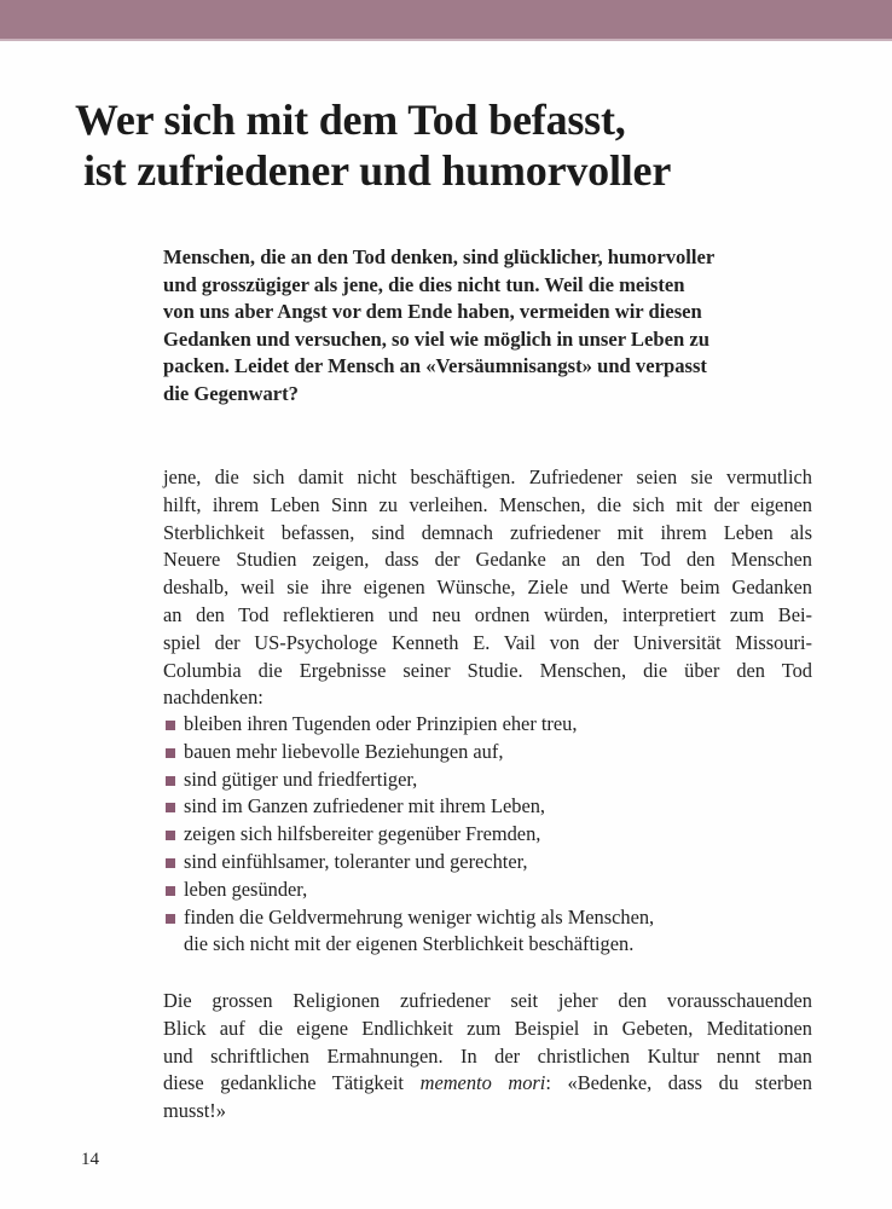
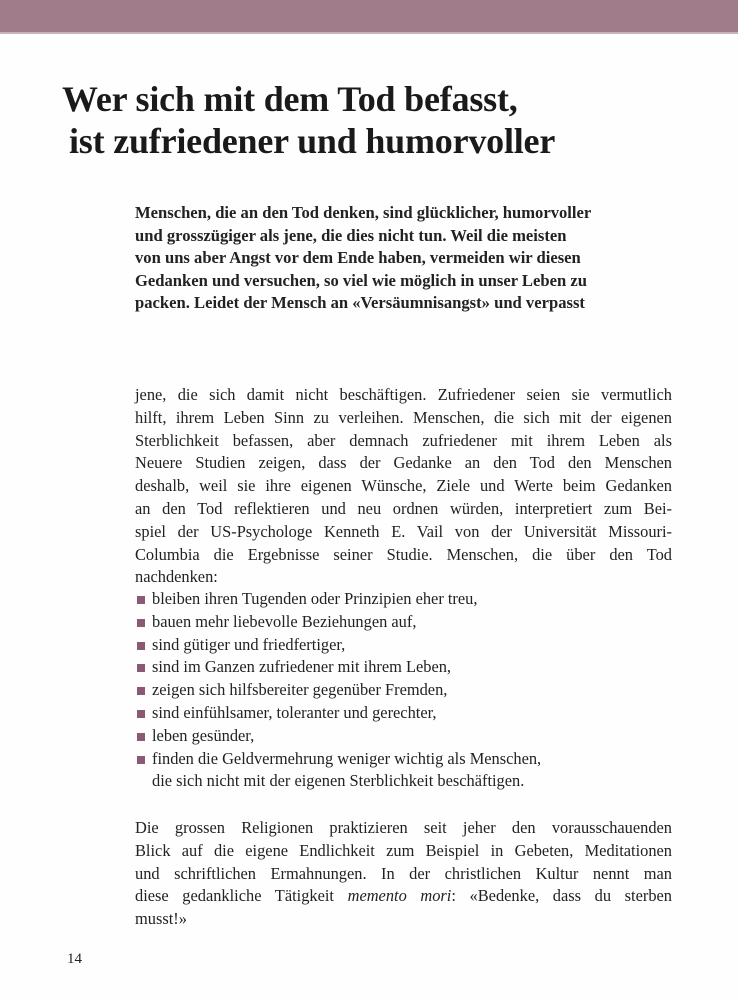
  Wer sich mit dem Tod befasst,
  ist zufriedener und humorvoller
  Menschen, die an den Tod denken, sind glücklicher, humorvoller
  und grosszügiger als jene, die dies nicht tun. Weil die meisten
  von uns aber Angst vor dem Ende haben, vermeiden wir diesen
  Gedanken und versuchen, so viel wie möglich in unser Leben zu
  packen. Leidet der Mensch an «Versäumnisangst» und verpasst
- die Gegenwart?
  jene, die sich damit nicht beschäftigen. Zufriedener seien sie vermutlich
  hilft, ihrem Leben Sinn zu verleihen. Menschen, die sich mit der eigenen
- Sterblichkeit befassen, sind demnach zufriedener mit ihrem Leben als
+ Sterblichkeit befassen, aber demnach zufriedener mit ihrem Leben als
  Neuere Studien zeigen, dass der Gedanke an den Tod den Menschen
  deshalb, weil sie ihre eigenen Wünsche, Ziele und Werte beim Gedanken
  an den Tod reflektieren und neu ordnen würden, interpretiert zum Bei-
  spiel der US-Psychologe Kenneth E. Vail von der Universität Missouri-
  Columbia die Ergebnisse seiner Studie. Menschen, die über den Tod
  nachdenken:
  bleiben ihren Tugenden oder Prinzipien eher treu,
  bauen mehr liebevolle Beziehungen auf,
  sind gütiger und friedfertiger,
  sind im Ganzen zufriedener mit ihrem Leben,
  zeigen sich hilfsbereiter gegenüber Fremden,
  sind einfühlsamer, toleranter und gerechter,
  leben gesünder,
  finden die Geldvermehrung weniger wichtig als Menschen,
  die sich nicht mit der eigenen Sterblichkeit beschäftigen.
- Die grossen Religionen zufriedener seit jeher den vorausschauenden
+ Die grossen Religionen praktizieren seit jeher den vorausschauenden
  Blick auf die eigene Endlichkeit zum Beispiel in Gebeten, Meditationen
  und schriftlichen Ermahnungen. In der christlichen Kultur nennt man
  diese gedankliche Tätigkeit memento mori: «Bedenke, dass du sterben
  musst!»
  14
